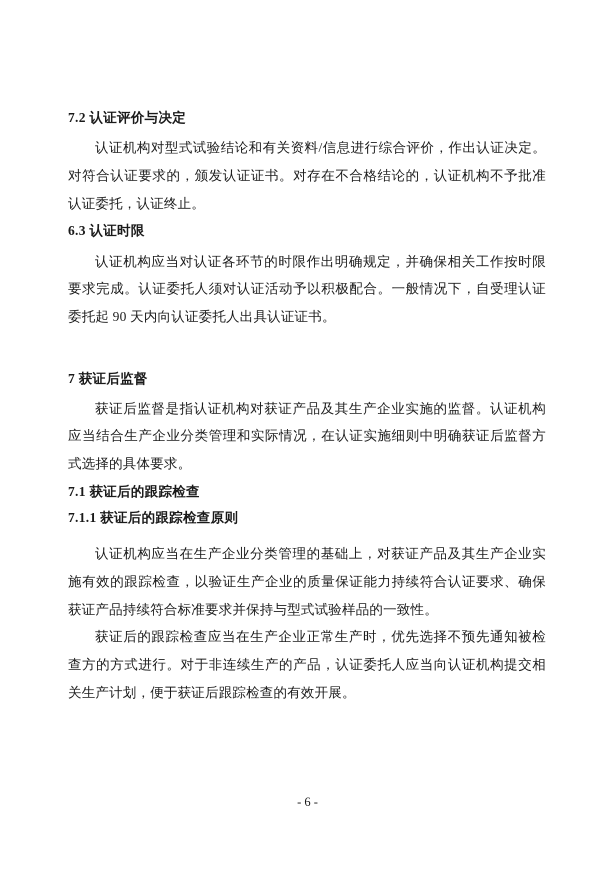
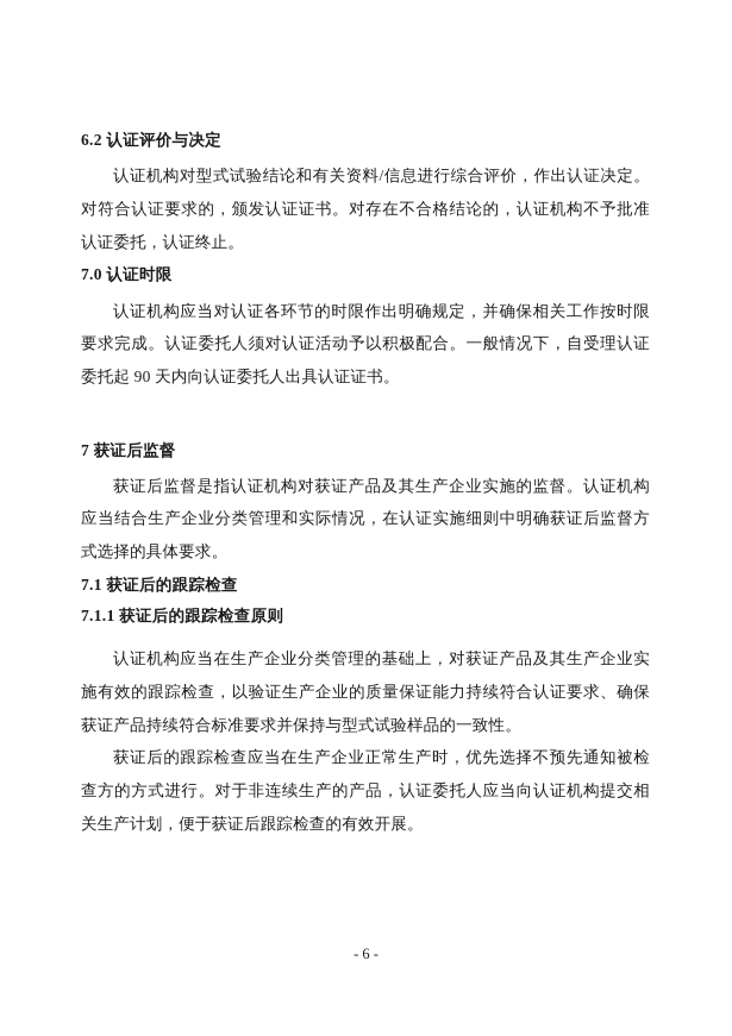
- 7.2 认证评价与决定
+ 6.2 认证评价与决定
  认证机构对型式试验结论和有关资料/信息进行综合评价，作出认证决定。对符合认证要求的，颁发认证证书。对存在不合格结论的，认证机构不予批准认证委托，认证终止。
- 6.3 认证时限
+ 7.0 认证时限
  认证机构应当对认证各环节的时限作出明确规定，并确保相关工作按时限要求完成。认证委托人须对认证活动予以积极配合。一般情况下，自受理认证委托起 90 天内向认证委托人出具认证证书。
  7 获证后监督
  获证后监督是指认证机构对获证产品及其生产企业实施的监督。认证机构应当结合生产企业分类管理和实际情况，在认证实施细则中明确获证后监督方式选择的具体要求。
  7.1 获证后的跟踪检查
  7.1.1 获证后的跟踪检查原则
  认证机构应当在生产企业分类管理的基础上，对获证产品及其生产企业实施有效的跟踪检查，以验证生产企业的质量保证能力持续符合认证要求、确保获证产品持续符合标准要求并保持与型式试验样品的一致性。
  获证后的跟踪检查应当在生产企业正常生产时，优先选择不预先通知被检查方的方式进行。对于非连续生产的产品，认证委托人应当向认证机构提交相关生产计划，便于获证后跟踪检查的有效开展。
  - 6 -
